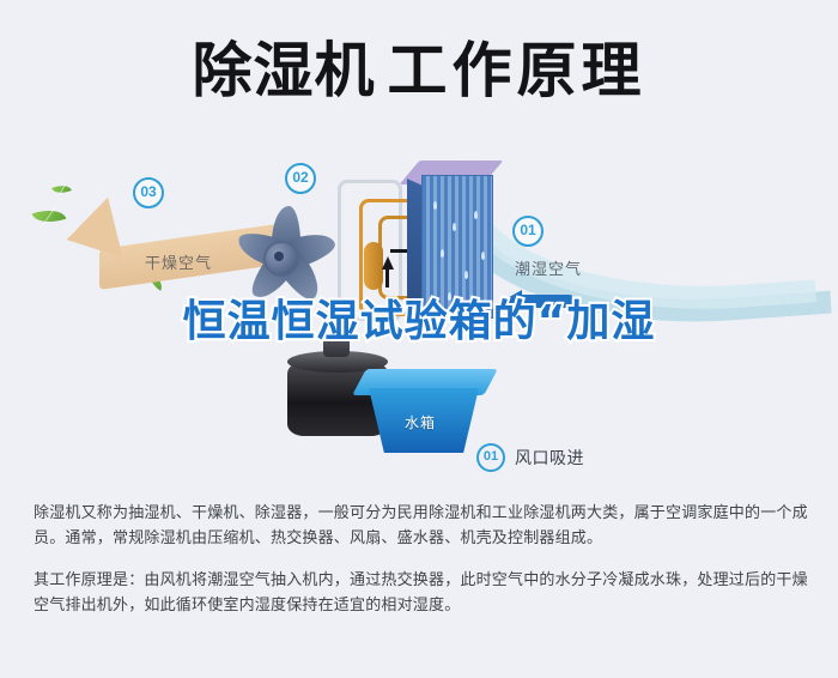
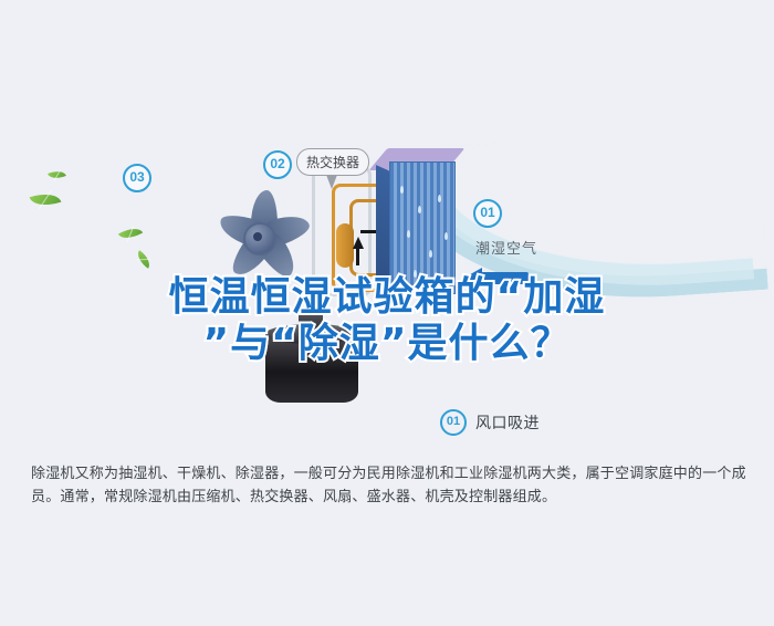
- 除湿机 工作原理
- 干燥空气
  03
  02
+ 热交换器
  01
  潮湿空气
- 水箱
  01
  风口吸进
  恒温恒湿试验箱的“加湿
+ ”与“除湿”是什么？
  除湿机又称为抽湿机、干燥机、除湿器，一般可分为民用除湿机和工业除湿机两大类，属于空调家庭中的一个成员。通常，常规除湿机由压缩机、热交换器、风扇、盛水器、机壳及控制器组成。
- 其工作原理是：由风机将潮湿空气抽入机内，通过热交换器，此时空气中的水分子冷凝成水珠，处理过后的干燥空气排出机外，如此循环使室内湿度保持在适宜的相对湿度。
